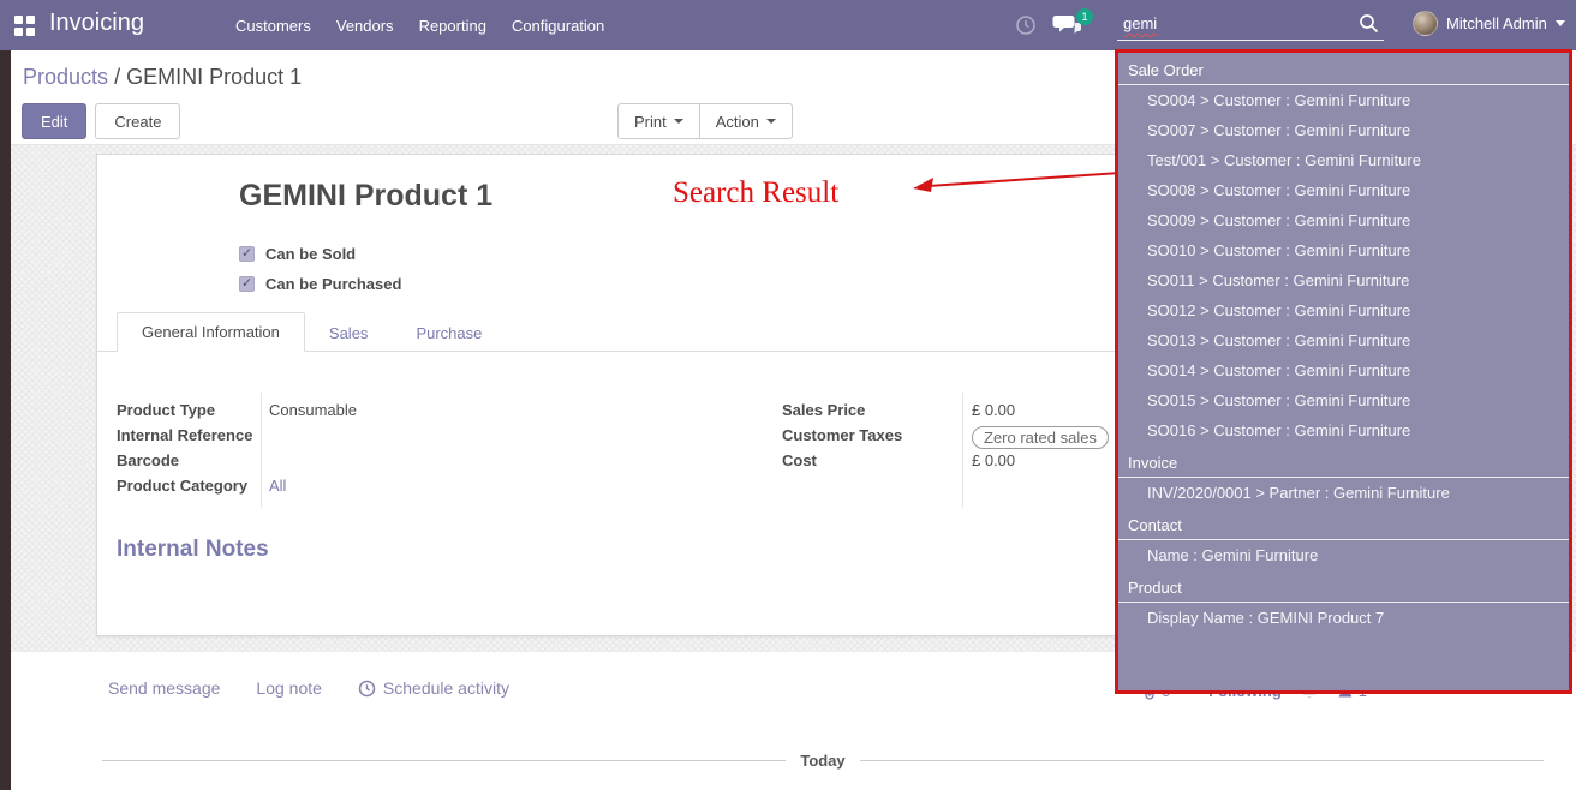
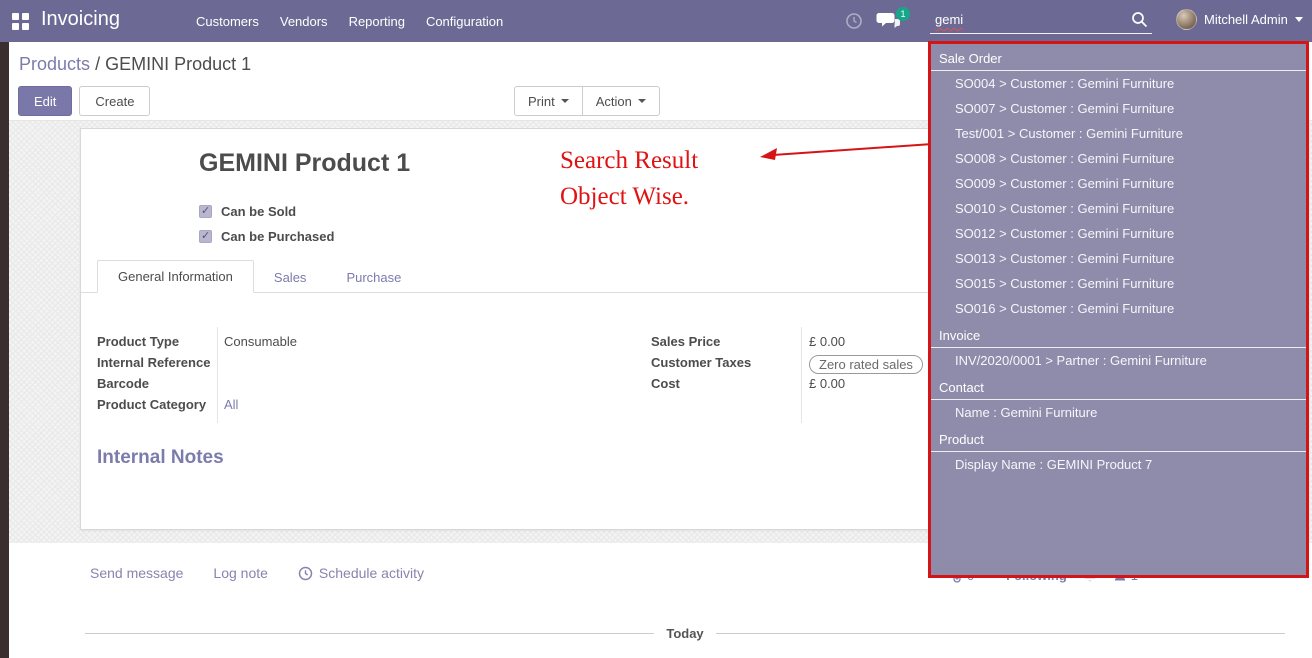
  Invoicing
  Customers
  Vendors
  Reporting
  Configuration
  1
  gemi
  Mitchell Admin
  Products / GEMINI Product 1
  Edit
  Create
  Print
  Action
  GEMINI Product 1
  Can be Sold
  Can be Purchased
  General Information
  Sales
  Purchase
  Product Type
  Consumable
  Internal Reference
  Barcode
  Product Category
  All
  Sales Price
  £ 0.00
  Customer Taxes
  Zero rated sales
  Cost
  £ 0.00
  Internal Notes
  Search Result
+ Object Wise.
  Send message
  Log note
  Schedule activity
  Today
  Sale Order
  SO004 > Customer : Gemini Furniture
  SO007 > Customer : Gemini Furniture
  Test/001 > Customer : Gemini Furniture
  SO008 > Customer : Gemini Furniture
  SO009 > Customer : Gemini Furniture
  SO010 > Customer : Gemini Furniture
- SO011 > Customer : Gemini Furniture
  SO012 > Customer : Gemini Furniture
  SO013 > Customer : Gemini Furniture
- SO014 > Customer : Gemini Furniture
  SO015 > Customer : Gemini Furniture
  SO016 > Customer : Gemini Furniture
  Invoice
  INV/2020/0001 > Partner : Gemini Furniture
  Contact
  Name : Gemini Furniture
  Product
  Display Name : GEMINI Product 7
